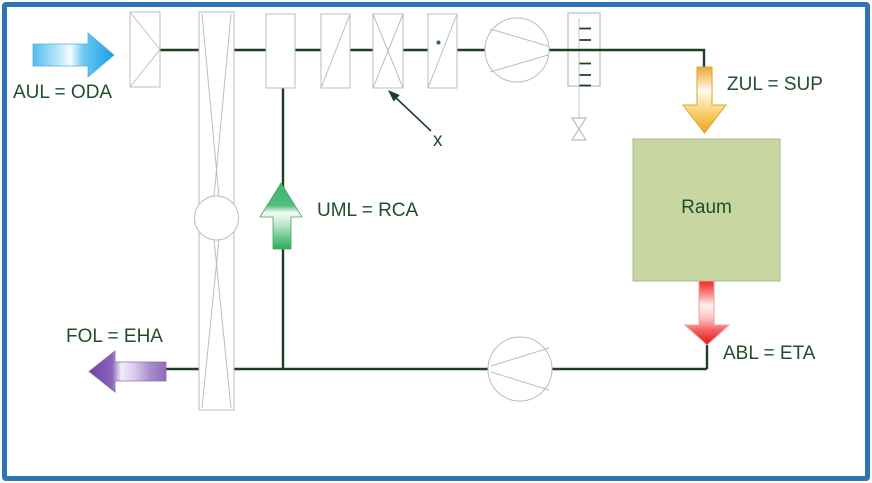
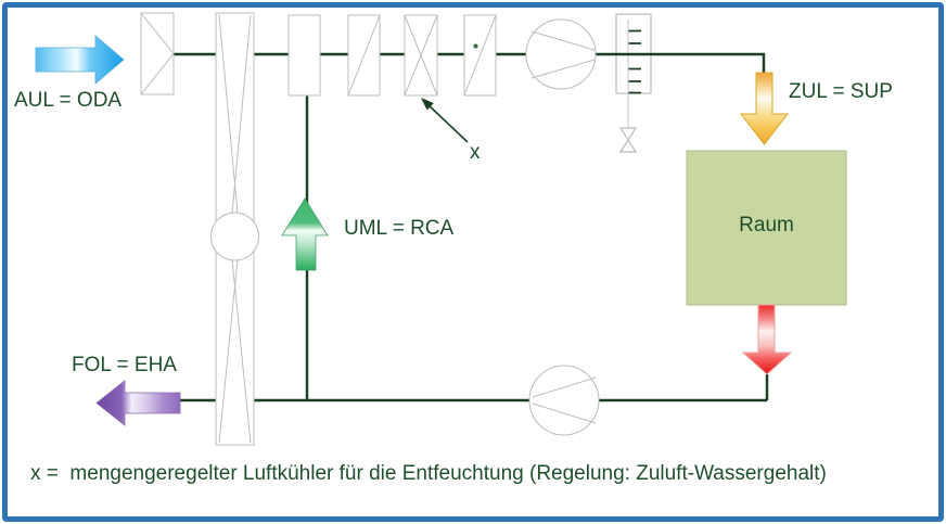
  AUL = ODA
  FOL = EHA
  UML = RCA
  ZUL = SUP
- ABL = ETA
  Raum
  x
+ x = mengengeregelter Luftkühler für die Entfeuchtung (Regelung: Zuluft-Wassergehalt)
